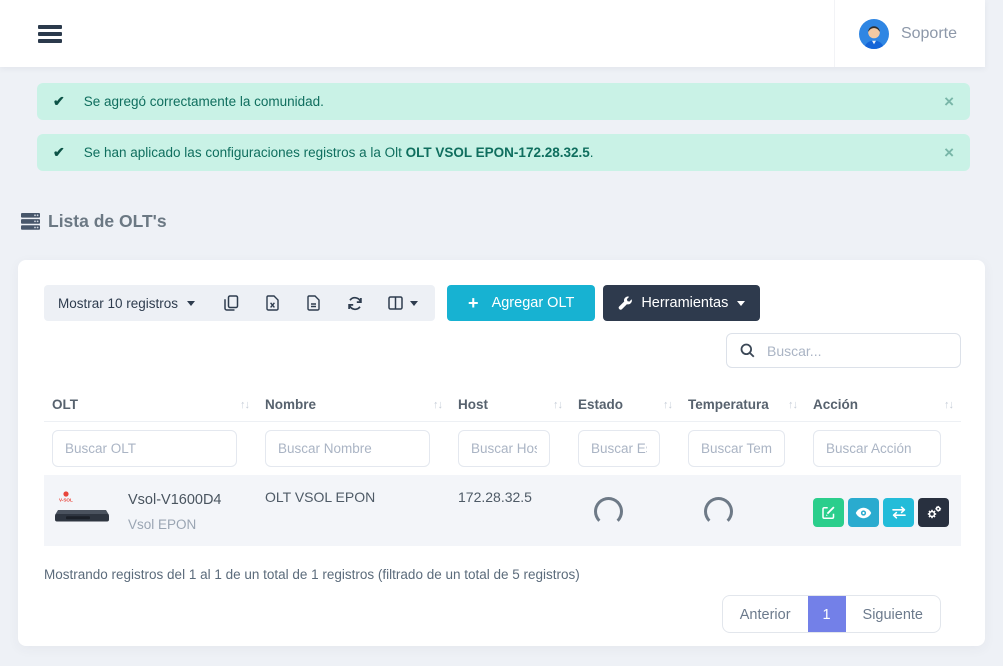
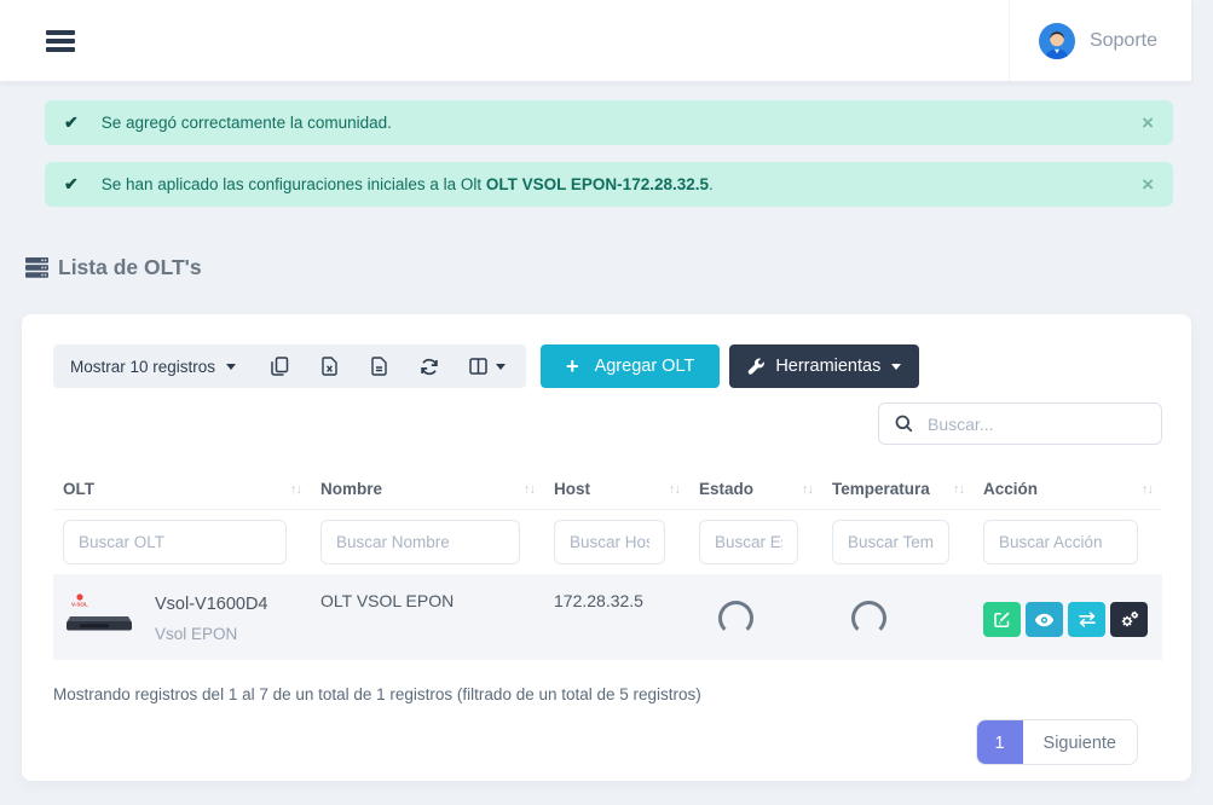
  Soporte
  ✔
  Se agregó correctamente la comunidad.
  ×
  ✔
- Se han aplicado las configuraciones registros a la Olt OLT VSOL EPON-172.28.32.5.
+ Se han aplicado las configuraciones iniciales a la Olt OLT VSOL EPON-172.28.32.5.
  ×
  Lista de OLT's
  Mostrar 10 registros
  +
  Agregar OLT
  Herramientas
  Buscar...
  OLT
  ↑↓
  Nombre
  ↑↓
  Host
  ↑↓
  Estado
  ↑↓
  Temperatura
  ↑↓
  Acción
  ↑↓
  Buscar OLT
  Buscar Nombre
  Buscar Ho
  Buscar Acción
  Vsol-V1600D4
  Vsol EPON
  OLT VSOL EPON
  172.28.32.5
- Mostrando registros del 1 al 1 de un total de 1 registros (filtrado de un total de 5 registros)
+ Mostrando registros del 1 al 7 de un total de 1 registros (filtrado de un total de 5 registros)
- Anterior
  1
  Siguiente
